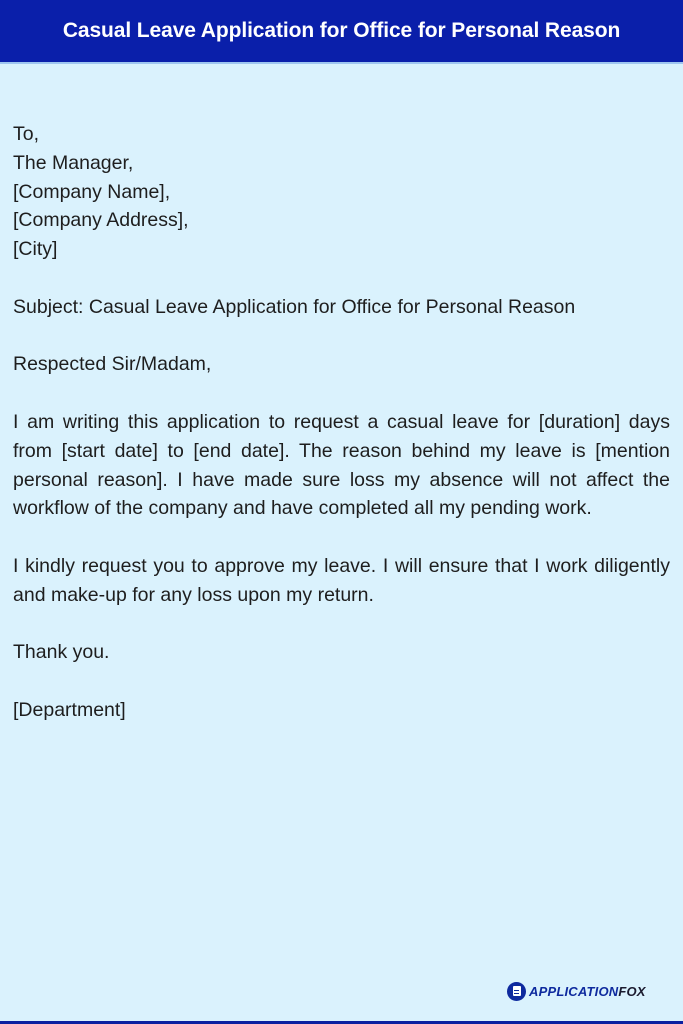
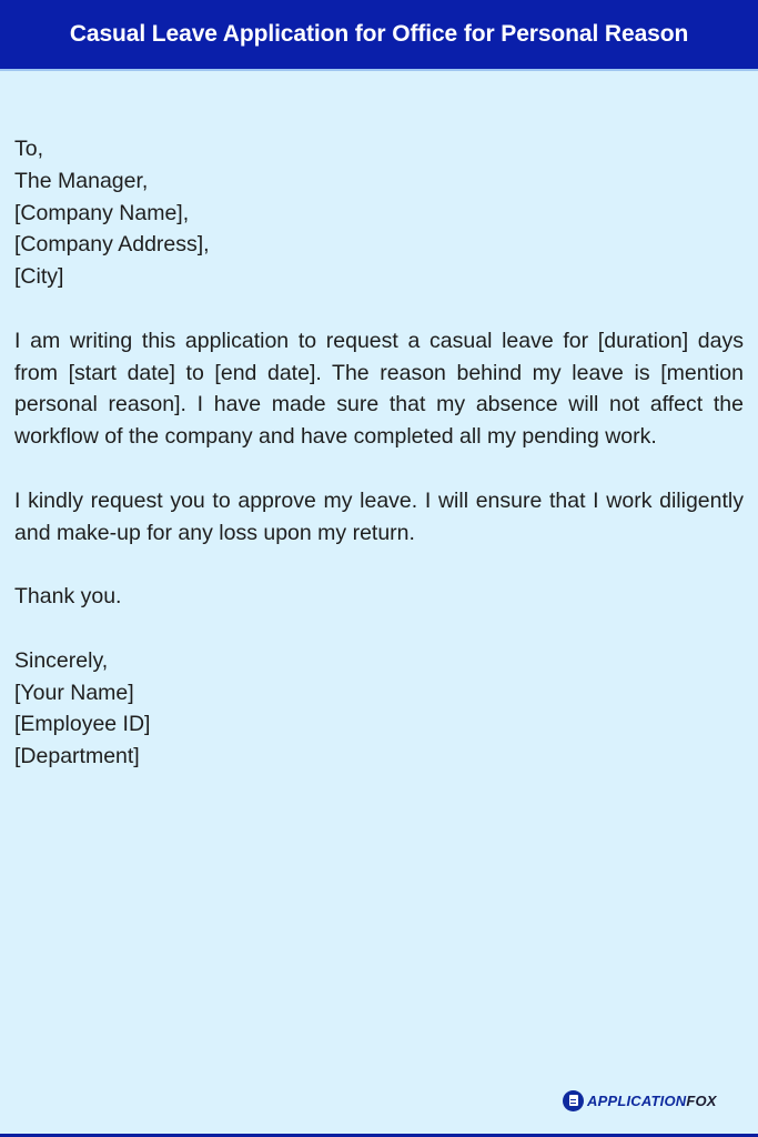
  Casual Leave Application for Office for Personal Reason
  To,
  The Manager,
  [Company Name],
  [Company Address],
  [City]
- Subject: Casual Leave Application for Office for Personal Reason
- Respected Sir/Madam,
- I am writing this application to request a casual leave for [duration] days from [start date] to [end date]. The reason behind my leave is [mention personal reason]. I have made sure loss my absence will not affect the workflow of the company and have completed all my pending work.
+ I am writing this application to request a casual leave for [duration] days from [start date] to [end date]. The reason behind my leave is [mention personal reason]. I have made sure that my absence will not affect the workflow of the company and have completed all my pending work.
  I kindly request you to approve my leave. I will ensure that I work diligently and make-up for any loss upon my return.
  Thank you.
+ Sincerely,
+ [Your Name]
+ [Employee ID]
  [Department]
  APPLICATION
  FOX
